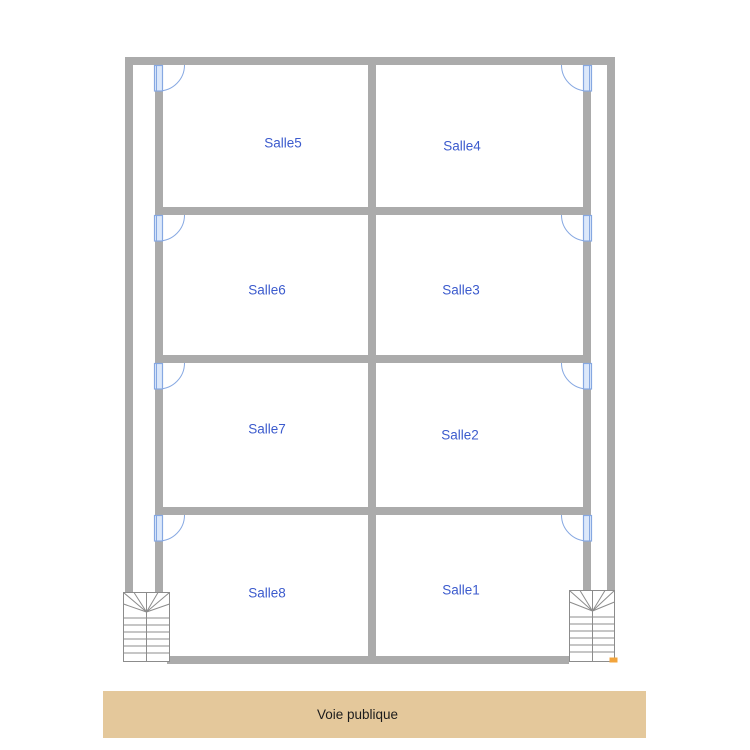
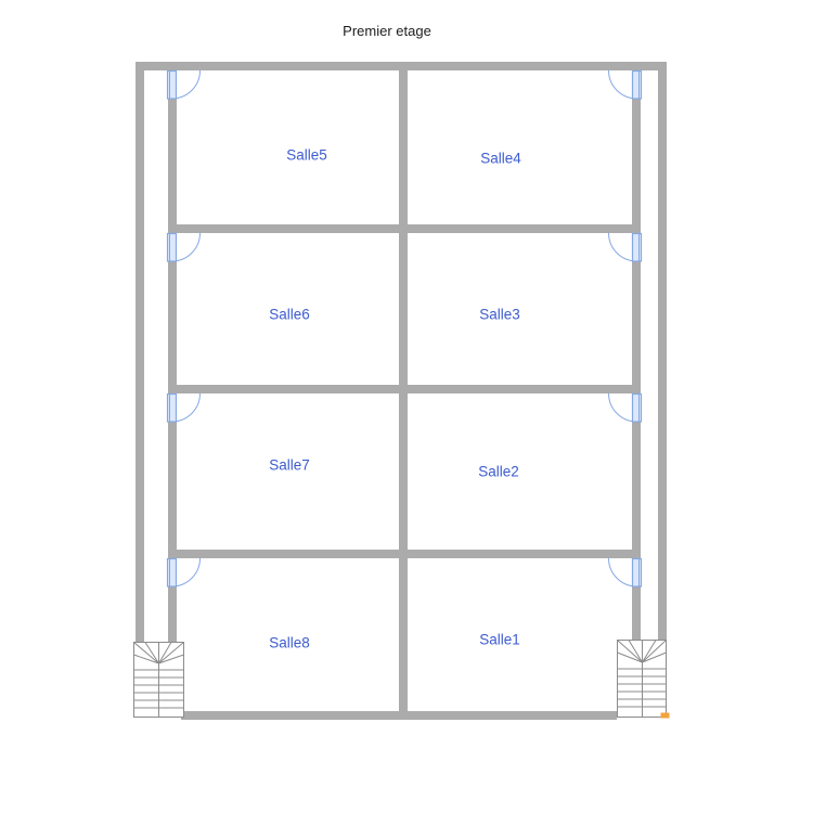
+ Premier etage
  Salle5
  Salle4
  Salle6
  Salle3
  Salle7
  Salle2
  Salle8
  Salle1
- Voie publique
